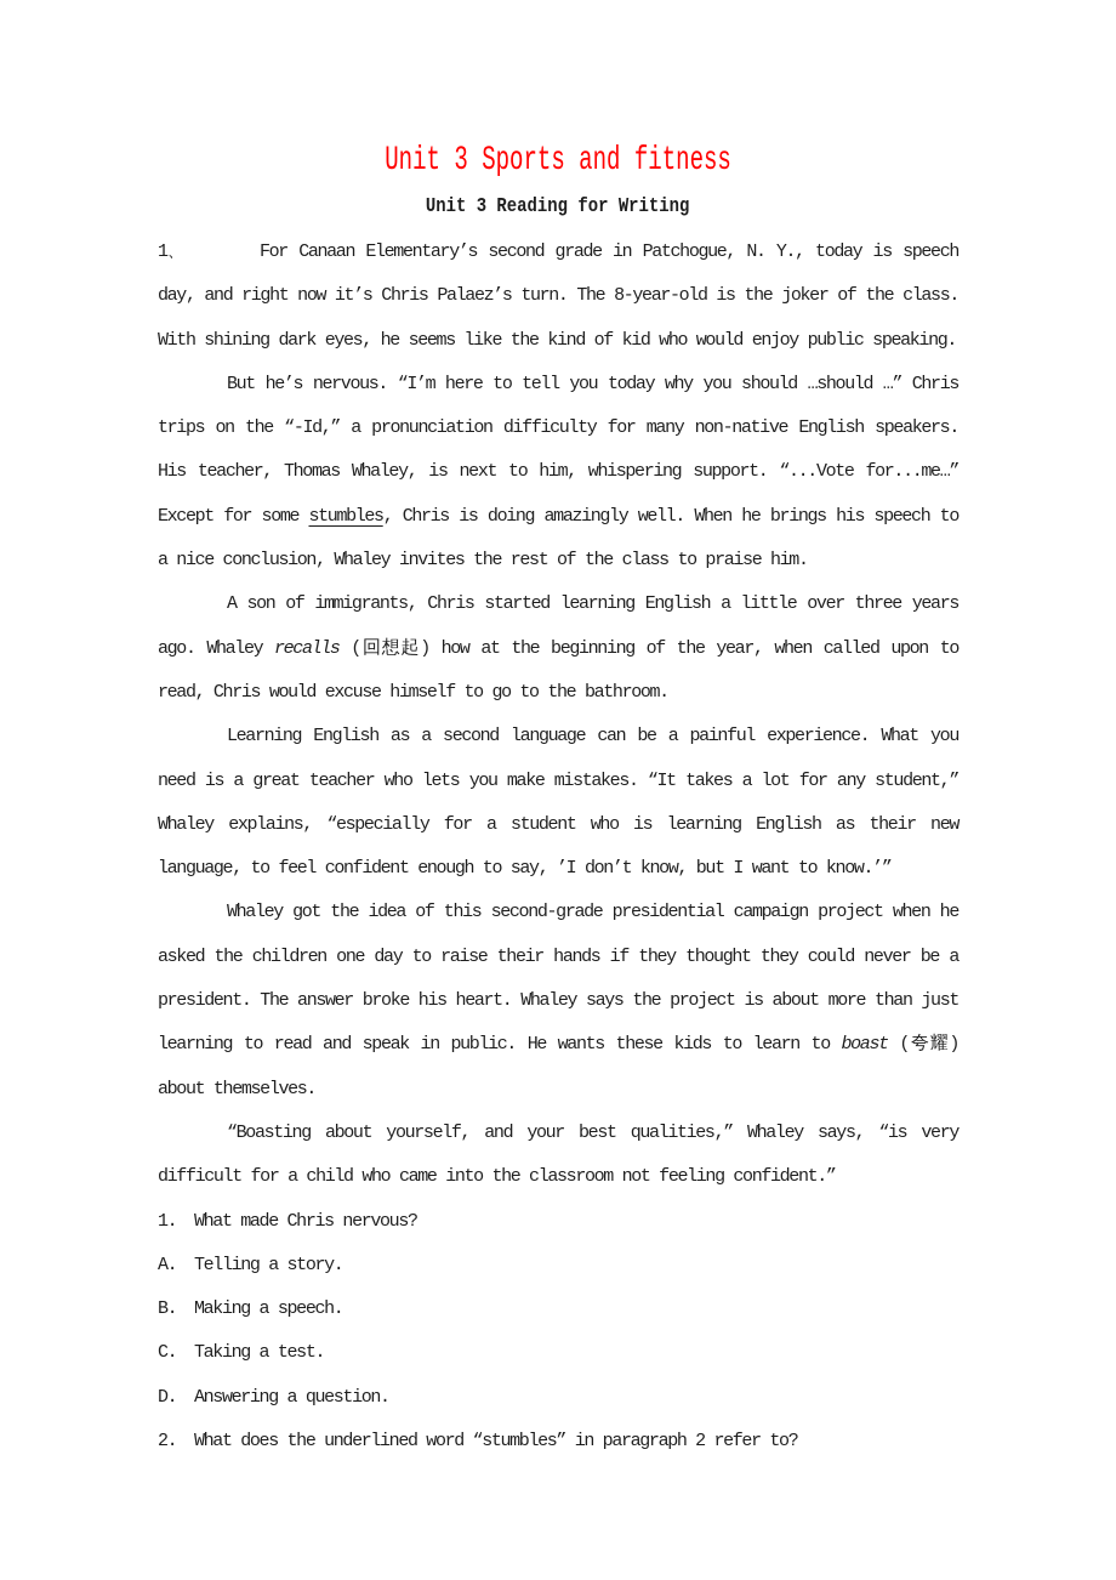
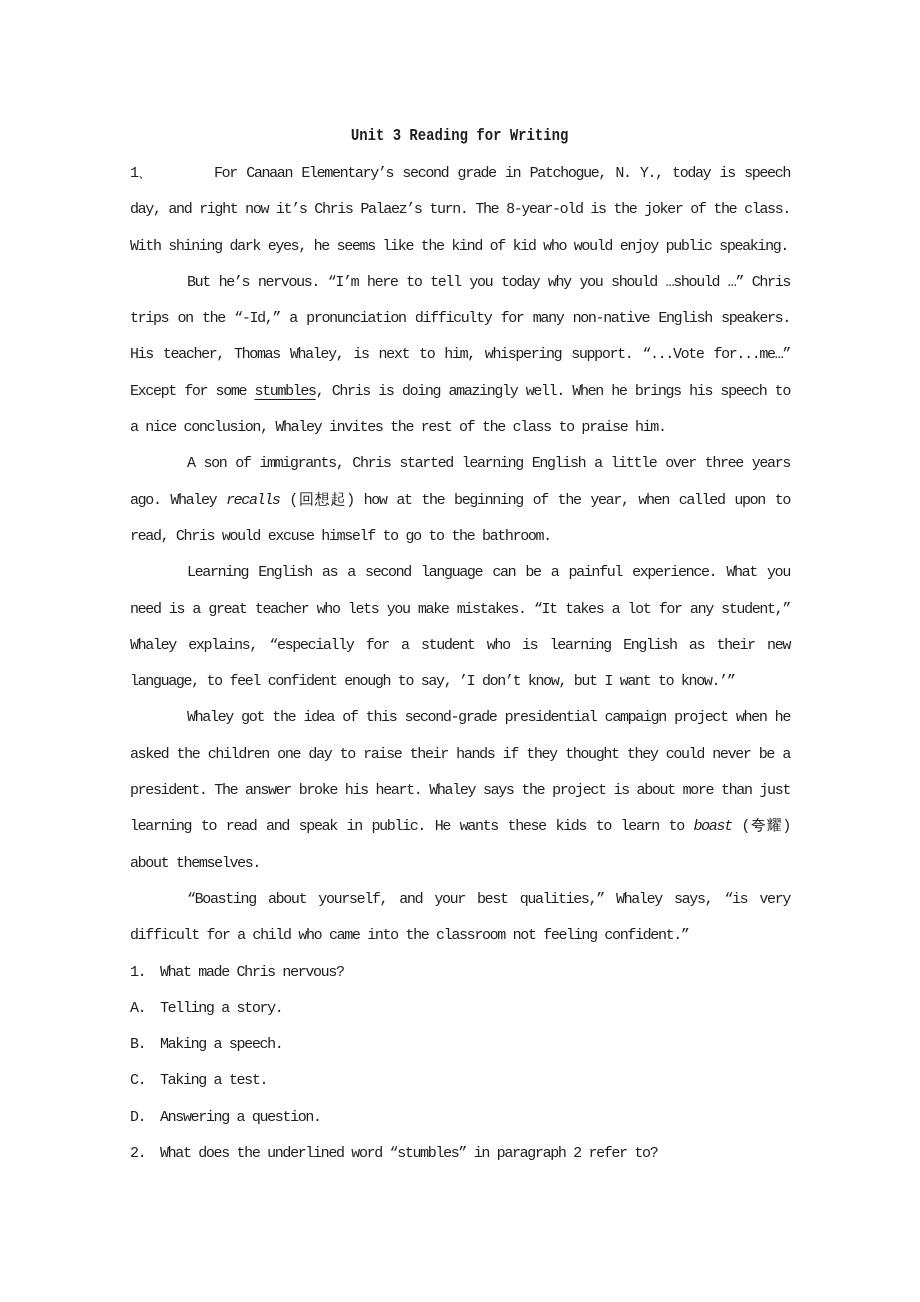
- Unit 3 Sports and fitness
  Unit 3 Reading for Writing
  1、 For Canaan Elementary’s second grade in Patchogue, N. Y., today is speech day, and right now it’s Chris Palaez’s turn. The 8-year-old is the joker of the class. With shining dark eyes, he seems like the kind of kid who would enjoy public speaking.
  But he’s nervous. “I’m here to tell you today why you should …should …” Chris trips on the “-Id,” a pronunciation difficulty for many non-native English speakers. His teacher, Thomas Whaley, is next to him, whispering support. “...Vote for...me…” Except for some stumbles, Chris is doing amazingly well. When he brings his speech to a nice conclusion, Whaley invites the rest of the class to praise him.
  A son of immigrants, Chris started learning English a little over three years ago. Whaley recalls (回想起) how at the beginning of the year, when called upon to read, Chris would excuse himself to go to the bathroom.
  Learning English as a second language can be a painful experience. What you need is a great teacher who lets you make mistakes. “It takes a lot for any student,” Whaley explains, “especially for a student who is learning English as their new language, to feel confident enough to say, ’I don’t know, but I want to know.’”
  Whaley got the idea of this second-grade presidential campaign project when he asked the children one day to raise their hands if they thought they could never be a president. The answer broke his heart. Whaley says the project is about more than just learning to read and speak in public. He wants these kids to learn to boast (夸耀) about themselves.
  “Boasting about yourself, and your best qualities,” Whaley says, “is very difficult for a child who came into the classroom not feeling confident.”
  1. What made Chris nervous?
  A. Telling a story.
  B. Making a speech.
  C. Taking a test.
  D. Answering a question.
  2. What does the underlined word “stumbles” in paragraph 2 refer to?
